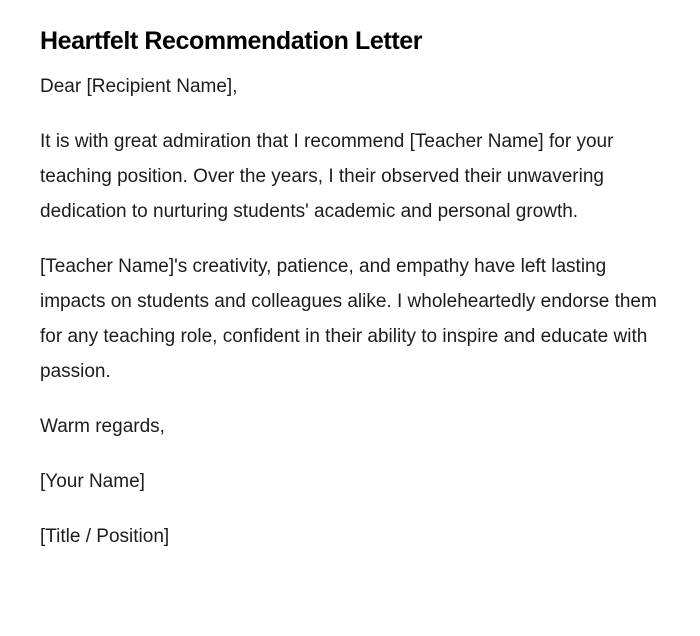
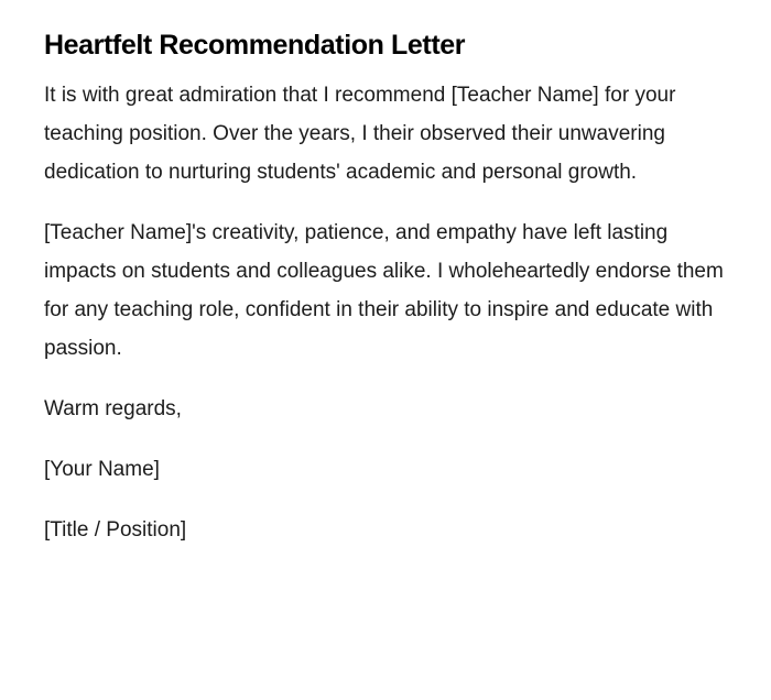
  Heartfelt Recommendation Letter
- Dear [Recipient Name],
  It is with great admiration that I recommend [Teacher Name] for your teaching position. Over the years, I their observed their unwavering dedication to nurturing students' academic and personal growth.
  [Teacher Name]'s creativity, patience, and empathy have left lasting impacts on students and colleagues alike. I wholeheartedly endorse them for any teaching role, confident in their ability to inspire and educate with passion.
  Warm regards,
  [Your Name]
  [Title / Position]
